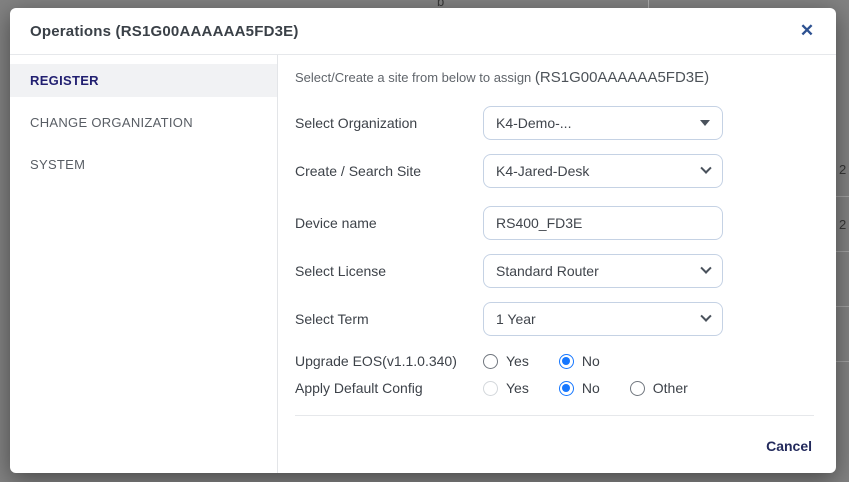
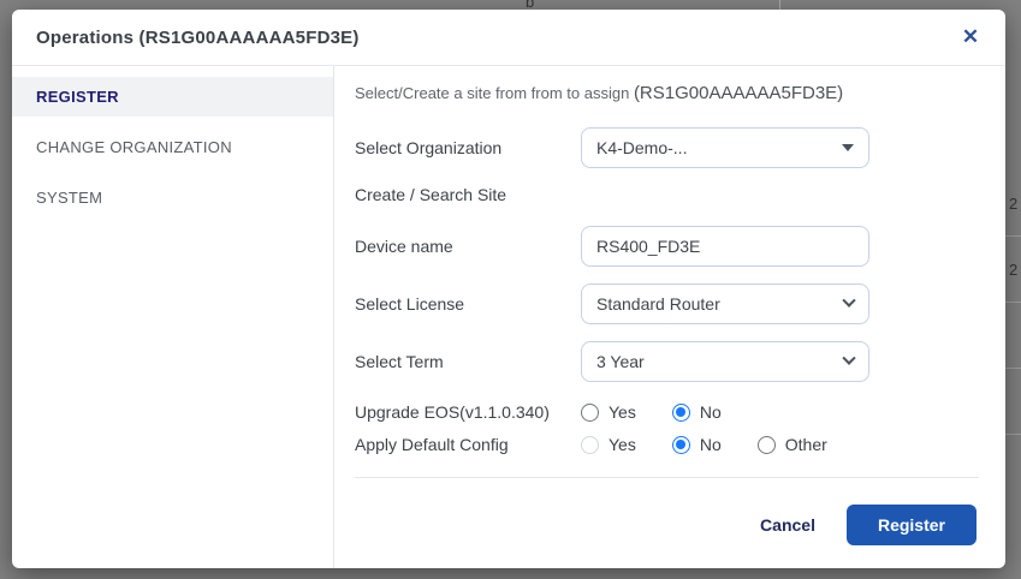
  b
  2
  2
  Operations (RS1G00AAAAAA5FD3E)
  ✕
  REGISTER
  CHANGE ORGANIZATION
  SYSTEM
- Select/Create a site from below to assign (RS1G00AAAAAA5FD3E)
+ Select/Create a site from from to assign (RS1G00AAAAAA5FD3E)
  Select Organization
  K4-Demo-...
  Create / Search Site
- K4-Jared-Desk
  Device name
  RS400_FD3E
  Select License
  Standard Router
  Select Term
- 1 Year
+ 3 Year
  Upgrade EOS(v1.1.0.340)
  Yes
  No
  Apply Default Config
  Yes
  No
  Other
  Cancel
+ Register
